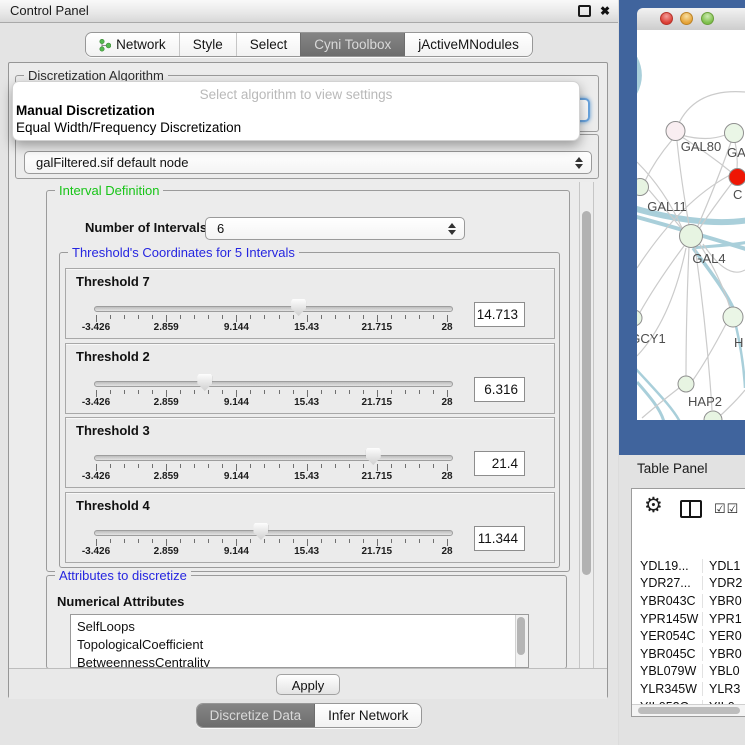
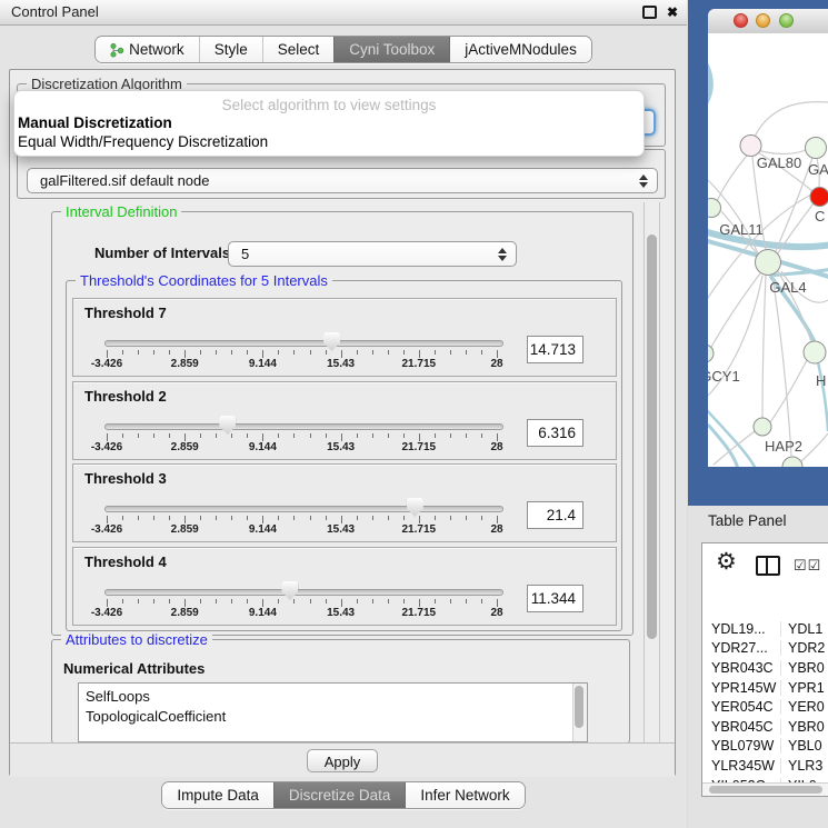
  Control Panel
  ✖
  Network
  Style
  Select
  Cyni Toolbox
  jActiveMNodules
  Discretization Algorithm
  galFiltered.sif default node
  Interval Definition
  Number of Intervals
- 6
+ 5
  Threshold's Coordinates for 5 Intervals
  Threshold 7
  14.713
  -3.426
  2.859
  9.144
  15.43
  21.715
  28
  Threshold 2
  6.316
  -3.426
  2.859
  9.144
  15.43
  21.715
  28
  Threshold 3
  21.4
  -3.426
  2.859
  9.144
  15.43
  21.715
  28
  Threshold 4
  11.344
  -3.426
  2.859
  9.144
  15.43
  21.715
  28
  Attributes to discretize
  Numerical Attributes
  SelfLoops
  TopologicalCoefficient
- BetweennessCentrality
  Apply
+ Impute Data
  Discretize Data
  Infer Network
  Select algorithm to view settings
  Manual Discretization
  Equal Width/Frequency Discretization
  GAL80
  GA
  C
  GAL11
  GAL4
  CY1
  H
  HAP2
  Table Panel
  ⚙
  ☑☑
  YDL19...
  YDL1
  YDR27...
  YDR2
  YBR043C
  YBR0
  YPR145W
  YPR1
  YER054C
  YER0
  YBR045C
  YBR0
  YBL079W
  YBL0
  YLR345W
  YLR3
